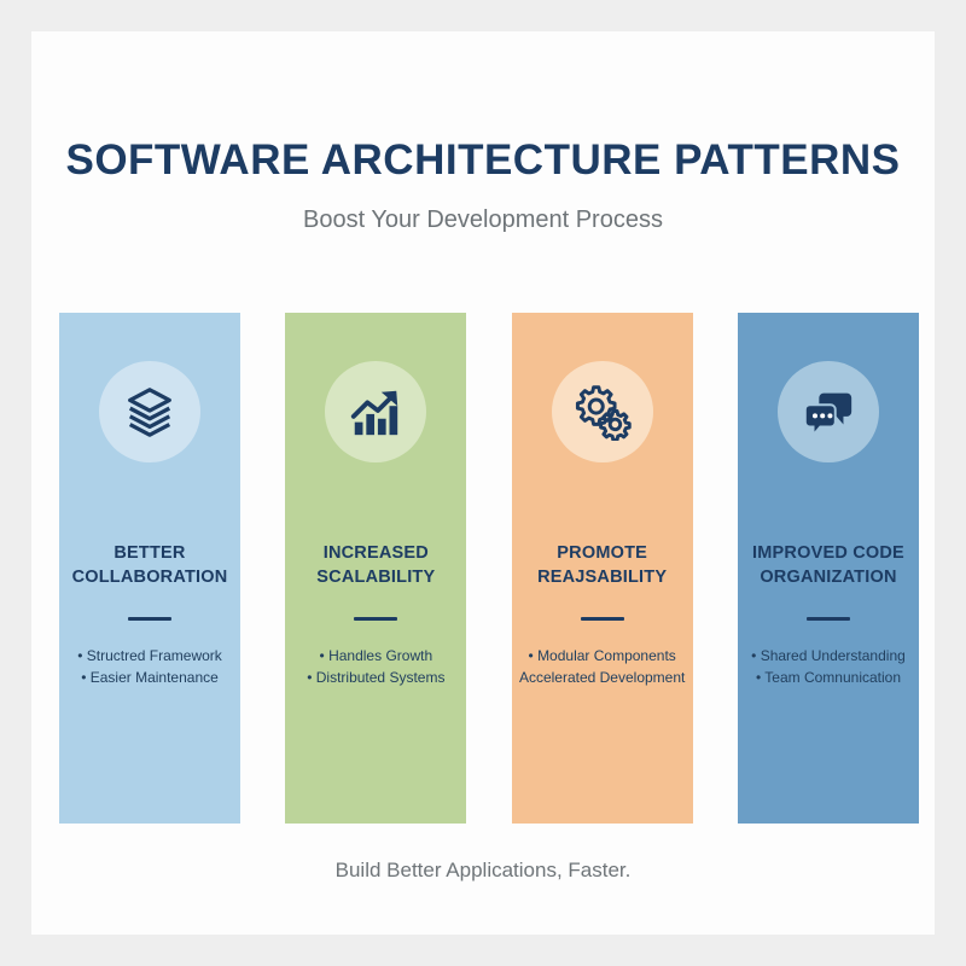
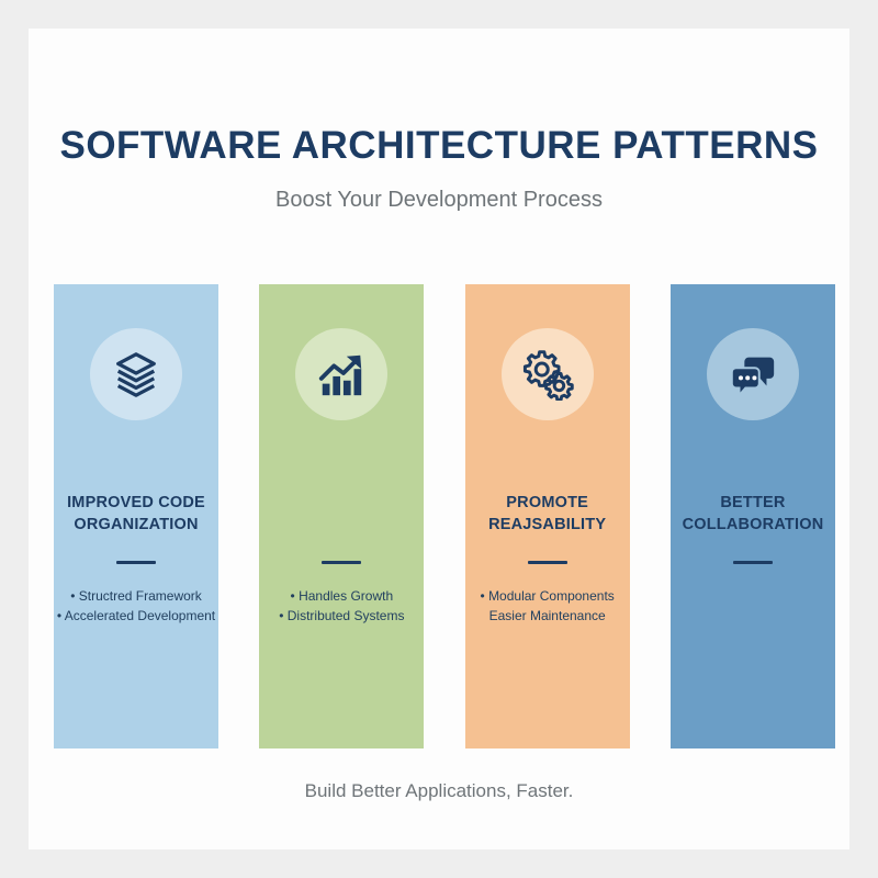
  SOFTWARE ARCHITECTURE PATTERNS
  Boost Your Development Process
- BETTER COLLABORATION
+ IMPROVED CODE ORGANIZATION
  • Structred Framework
- • Easier Maintenance
+ • Accelerated Development
- INCREASED SCALABILITY
  • Handles Growth
  • Distributed Systems
  PROMOTE REAJSABILITY
  • Modular Components
- Accelerated Development
+ Easier Maintenance
- IMPROVED CODE ORGANIZATION
+ BETTER COLLABORATION
- • Shared Understanding
- • Team Comnunication
  Build Better Applications, Faster.
